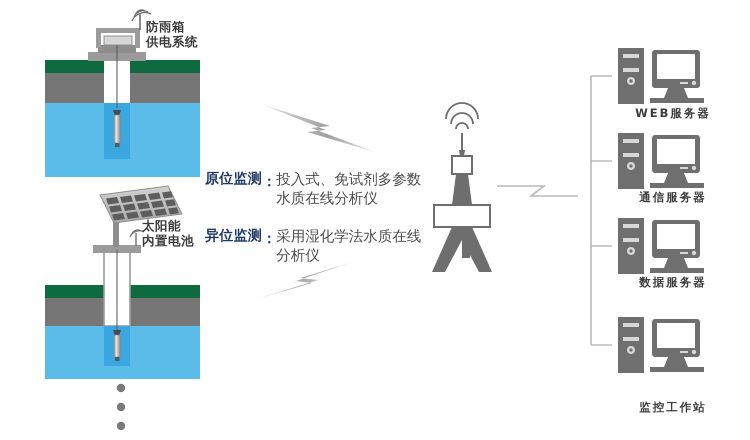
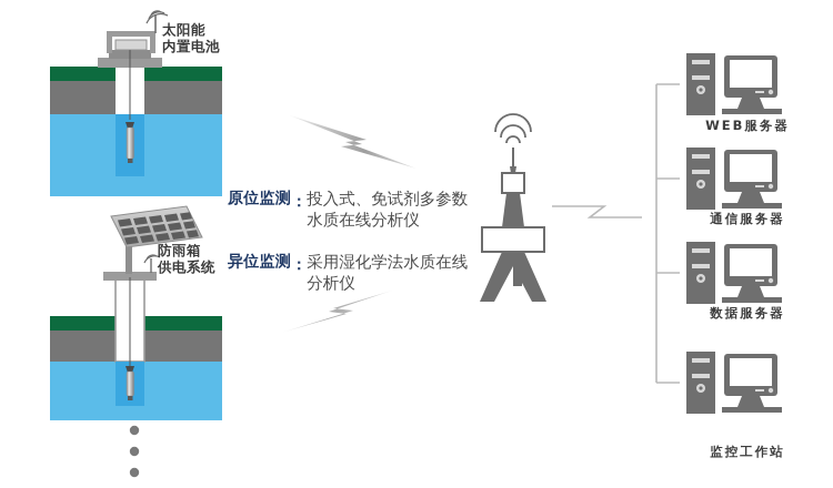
- 防雨箱
+ 太阳能
- 供电系统
+ 内置电池
- 太阳能
+ 防雨箱
- 内置电池
+ 供电系统
  原位监测：投入式、免试剂多参数水质在线分析仪
  异位监测：采用湿化学法水质在线分析仪
  WEB服务器
  通信服务器
  数据服务器
  监控工作站
